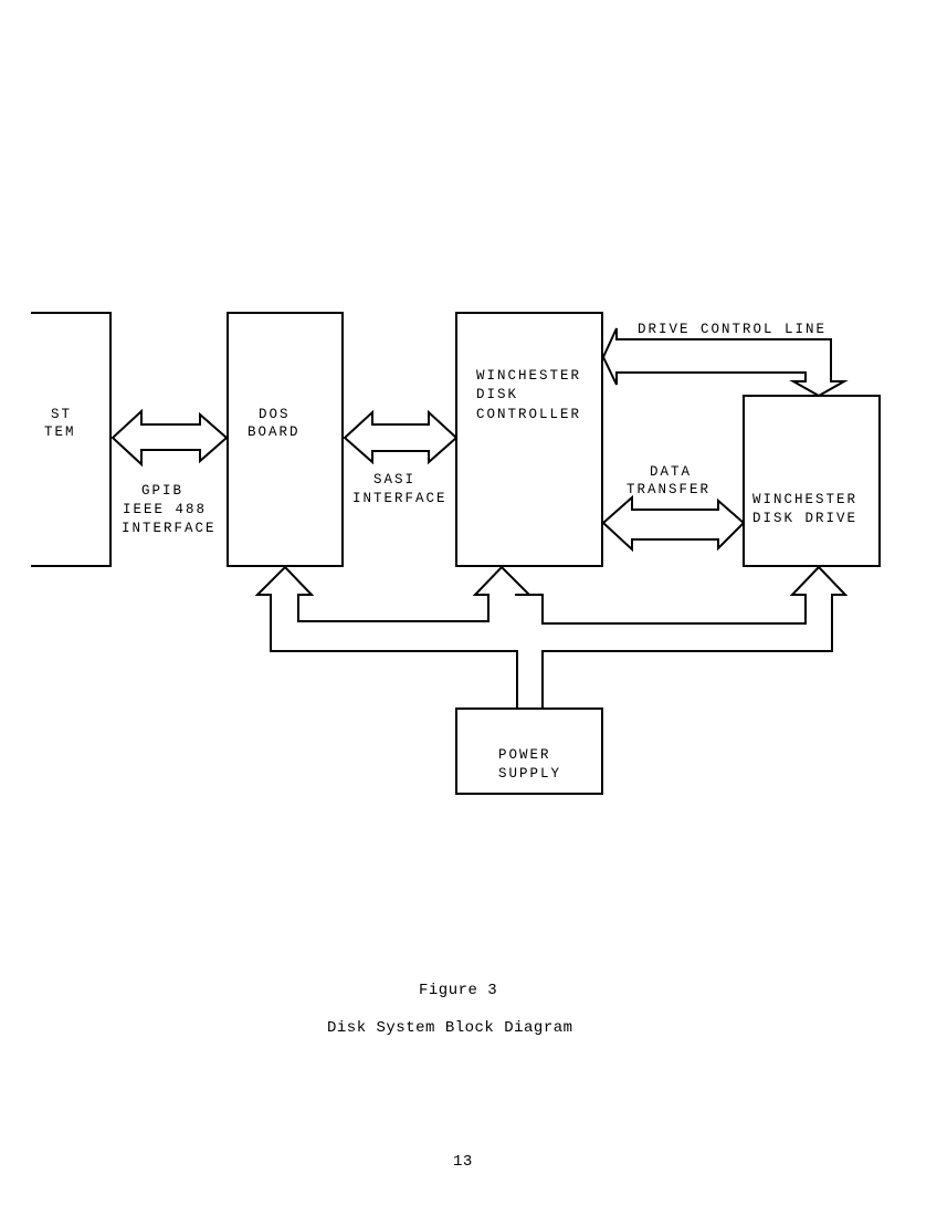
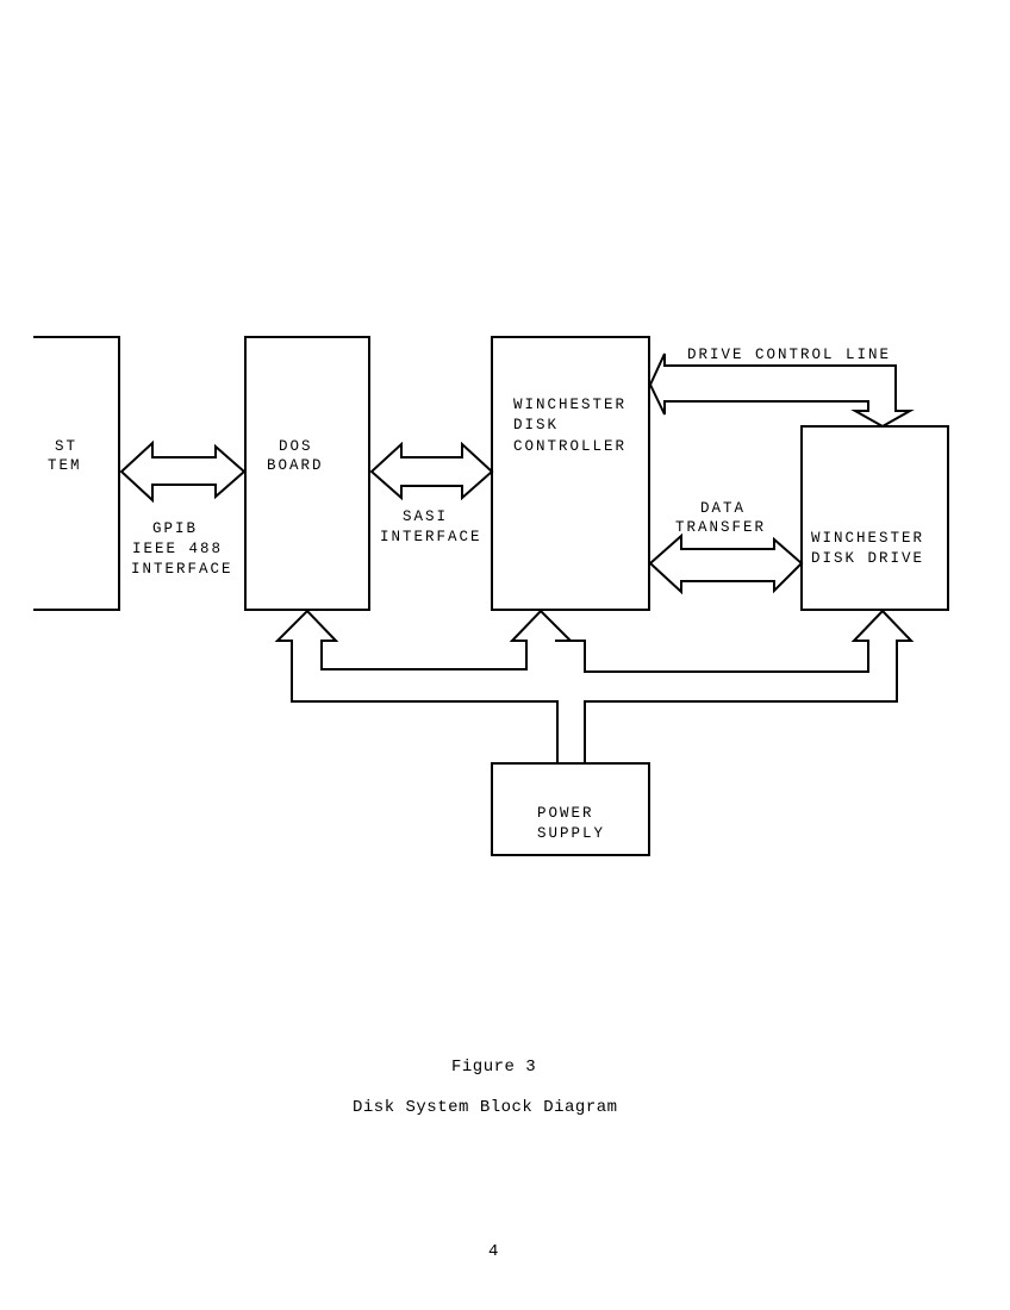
  ST
  TEM
  DOS
  BOARD
  WINCHESTER
  DISK
  CONTROLLER
  WINCHESTER
  DISK DRIVE
  POWER
  SUPPLY
  GPIB
  IEEE 488
  INTERFACE
  SASI
  INTERFACE
  DRIVE CONTROL LINE
  DATA
  TRANSFER
  Figure 3
  Disk System Block Diagram
- 13
+ 4
